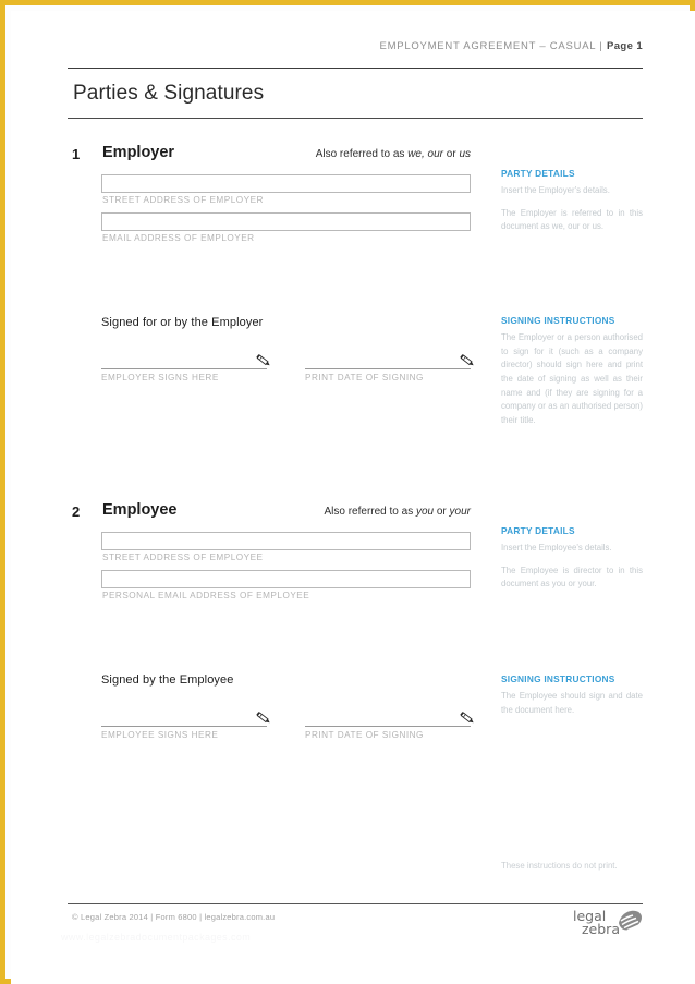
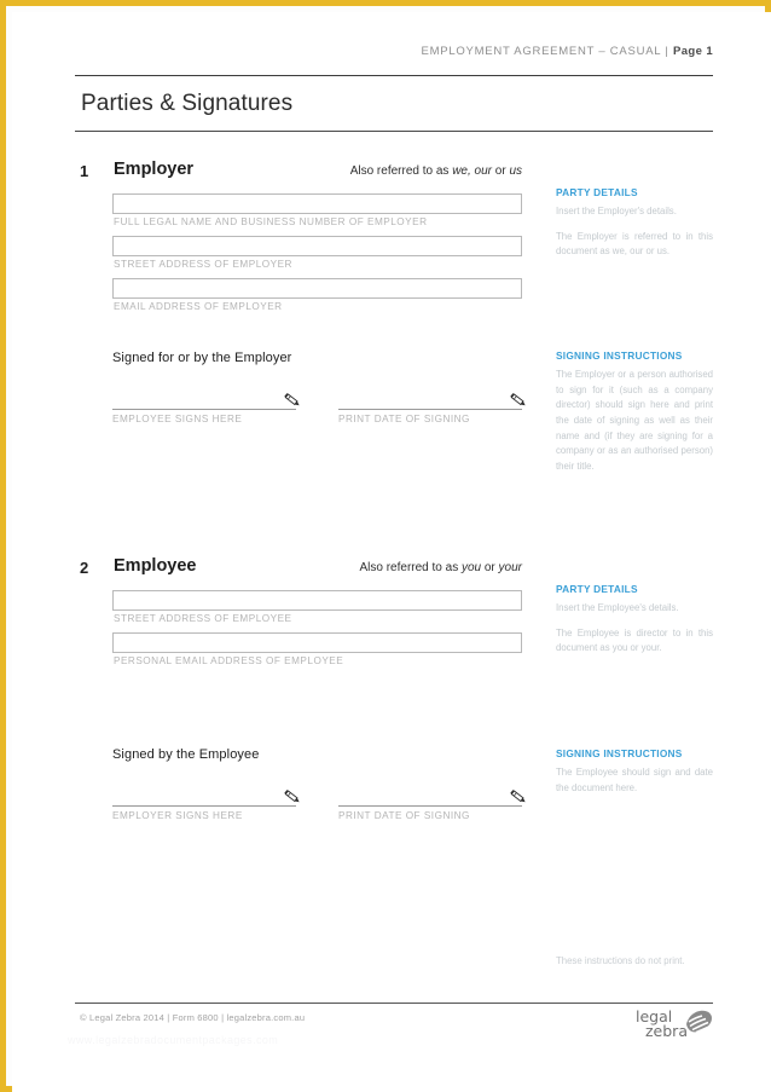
  EMPLOYMENT AGREEMENT – CASUAL | Page 1
  Parties & Signatures
  1
  Employer
  Also referred to as we, our or us
+ FULL LEGAL NAME AND BUSINESS NUMBER OF EMPLOYER
  STREET ADDRESS OF EMPLOYER
  EMAIL ADDRESS OF EMPLOYER
  Signed for or by the Employer
- EMPLOYER SIGNS HERE
+ EMPLOYEE SIGNS HERE
  PRINT DATE OF SIGNING
  PARTY DETAILS
  Insert the Employer's details.
  The Employer is referred to in this document as we, our or us.
  SIGNING INSTRUCTIONS
  The Employer or a person authorised to sign for it (such as a company director) should sign here and print the date of signing as well as their name and (if they are signing for a company or as an authorised person) their title.
  2
  Employee
  Also referred to as you or your
  STREET ADDRESS OF EMPLOYEE
  PERSONAL EMAIL ADDRESS OF EMPLOYEE
  Signed by the Employee
- EMPLOYEE SIGNS HERE
+ EMPLOYER SIGNS HERE
  PRINT DATE OF SIGNING
  PARTY DETAILS
  Insert the Employee's details.
  The Employee is director to in this document as you or your.
  SIGNING INSTRUCTIONS
  The Employee should sign and date the document here.
  These instructions do not print.
  © Legal Zebra 2014 | Form 6800 | legalzebra.com.au
  legal
  zebra
